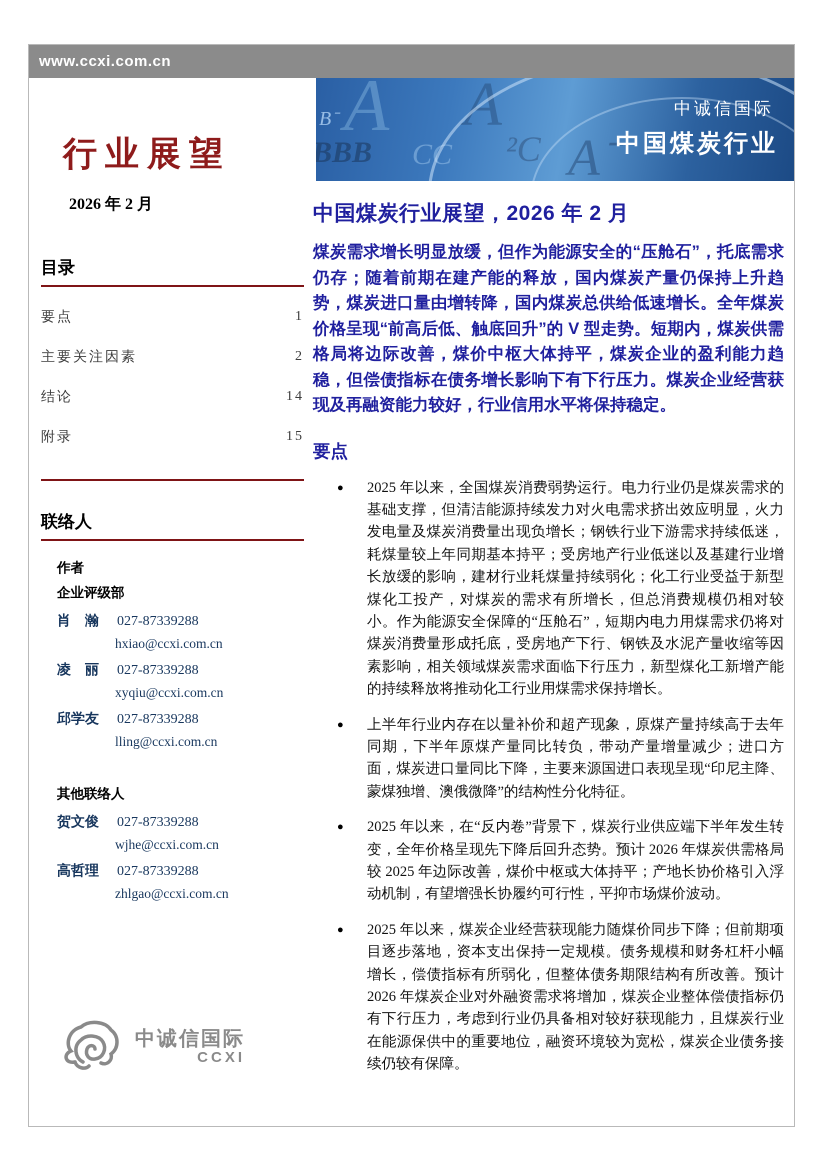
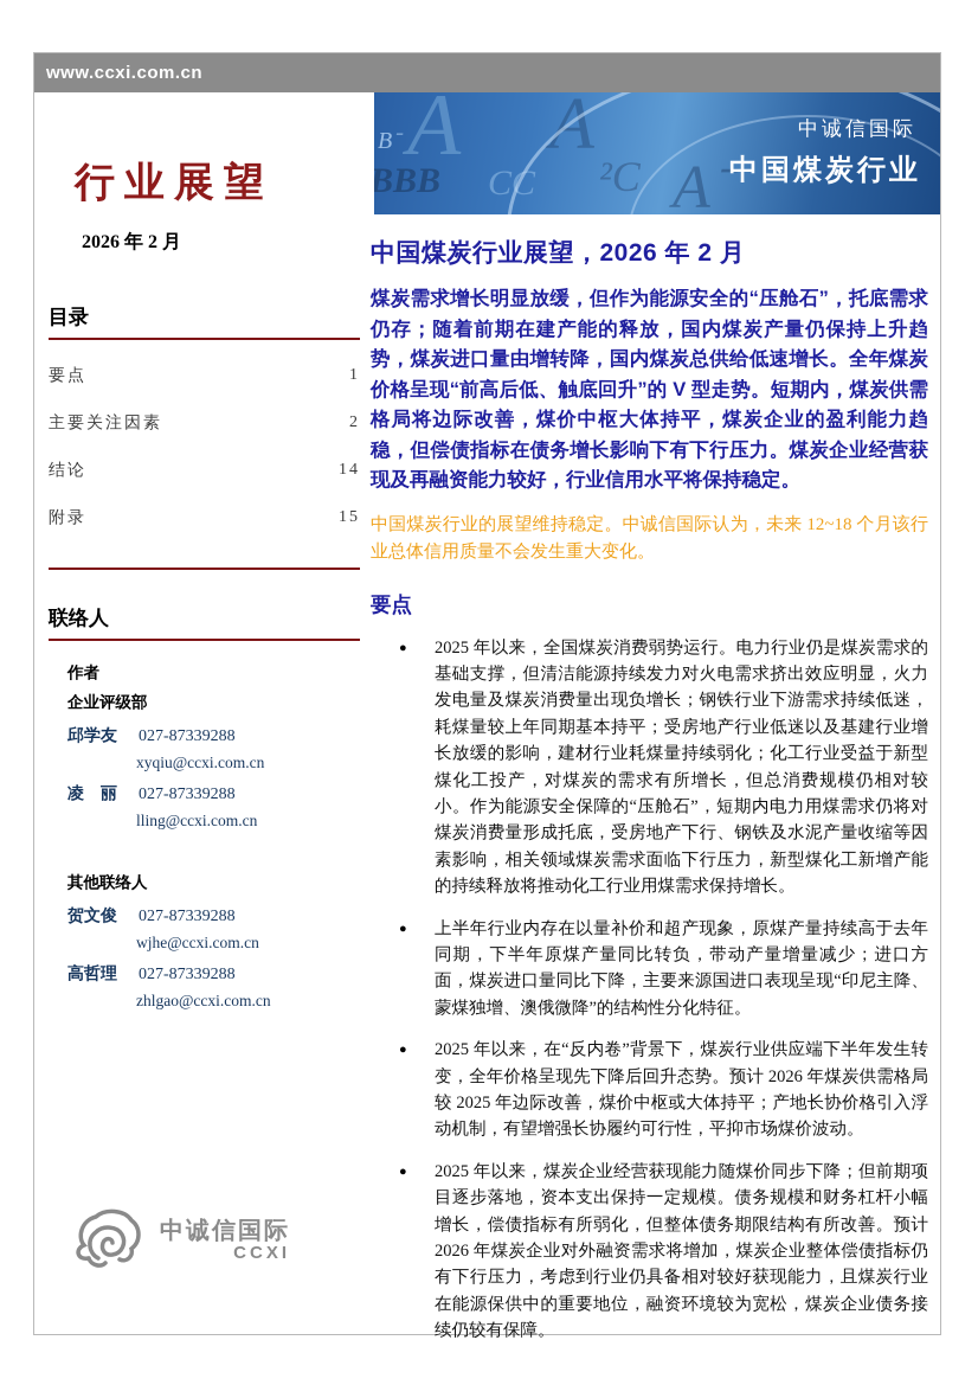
  www.ccxi.com.cn
  B⁻
  A
  A
  BBB
  CC
  ²C
  A⁻
  中诚信国际
  中国煤炭行业
  行业展望
  2026 年 2 月
  目录
  要点
  1
  主要关注因素
  2
  结论
  14
  附录
  15
  联络人
  作者
  企业评级部
- 肖 瀚 027-87339288
- hxiao@ccxi.com.cn
- 凌 丽 027-87339288
+ 邱学友 027-87339288
  xyqiu@ccxi.com.cn
- 邱学友 027-87339288
+ 凌 丽 027-87339288
  lling@ccxi.com.cn
  其他联络人
  贺文俊 027-87339288
  wjhe@ccxi.com.cn
  高哲理 027-87339288
  zhlgao@ccxi.com.cn
  中诚信国际
  CCXI
  中国煤炭行业展望，2026 年 2 月
  煤炭需求增长明显放缓，但作为能源安全的“压舱石”，托底需求仍存；随着前期在建产能的释放，国内煤炭产量仍保持上升趋势，煤炭进口量由增转降，国内煤炭总供给低速增长。全年煤炭价格呈现“前高后低、触底回升”的 V 型走势。短期内，煤炭供需格局将边际改善，煤价中枢大体持平，煤炭企业的盈利能力趋稳，但偿债指标在债务增长影响下有下行压力。煤炭企业经营获现及再融资能力较好，行业信用水平将保持稳定。
+ 中国煤炭行业的展望维持稳定。中诚信国际认为，未来 12~18 个月该行业总体信用质量不会发生重大变化。
  要点
  ●
  2025 年以来，全国煤炭消费弱势运行。电力行业仍是煤炭需求的基础支撑，但清洁能源持续发力对火电需求挤出效应明显，火力发电量及煤炭消费量出现负增长；钢铁行业下游需求持续低迷，耗煤量较上年同期基本持平；受房地产行业低迷以及基建行业增长放缓的影响，建材行业耗煤量持续弱化；化工行业受益于新型煤化工投产，对煤炭的需求有所增长，但总消费规模仍相对较小。作为能源安全保障的“压舱石”，短期内电力用煤需求仍将对煤炭消费量形成托底，受房地产下行、钢铁及水泥产量收缩等因素影响，相关领域煤炭需求面临下行压力，新型煤化工新增产能的持续释放将推动化工行业用煤需求保持增长。
  ●
  上半年行业内存在以量补价和超产现象，原煤产量持续高于去年同期，下半年原煤产量同比转负，带动产量增量减少；进口方面，煤炭进口量同比下降，主要来源国进口表现呈现“印尼主降、蒙煤独增、澳俄微降”的结构性分化特征。
  ●
  2025 年以来，在“反内卷”背景下，煤炭行业供应端下半年发生转变，全年价格呈现先下降后回升态势。预计 2026 年煤炭供需格局较 2025 年边际改善，煤价中枢或大体持平；产地长协价格引入浮动机制，有望增强长协履约可行性，平抑市场煤价波动。
  ●
  2025 年以来，煤炭企业经营获现能力随煤价同步下降；但前期项目逐步落地，资本支出保持一定规模。债务规模和财务杠杆小幅增长，偿债指标有所弱化，但整体债务期限结构有所改善。预计 2026 年煤炭企业对外融资需求将增加，煤炭企业整体偿债指标仍有下行压力，考虑到行业仍具备相对较好获现能力，且煤炭行业在能源保供中的重要地位，融资环境较为宽松，煤炭企业债务接续仍较有保障。
